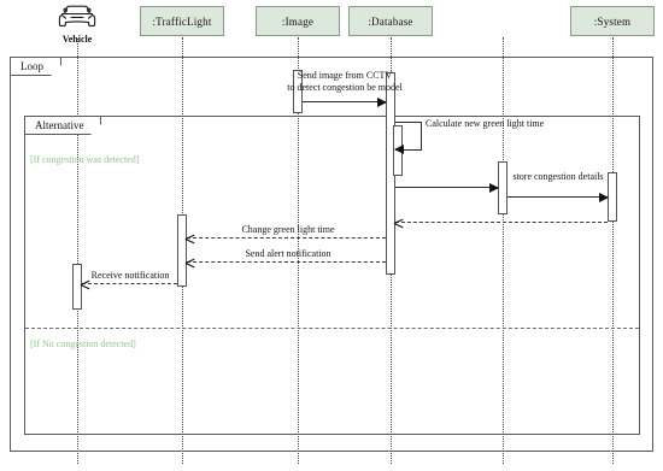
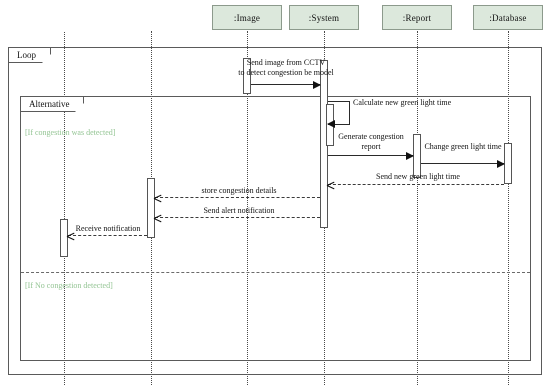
- Vehicle
- :TrafficLight
  :Image
- :Database
+ :System
+ :Report
- :System
+ :Database
  Loop
  Alternative
  [If congestion was detected]
  [If No congestion detected]
  Send image from CCTV
  to detect congestion be model
  Calculate new green light time
+ Generate congestion
+ report
- store congestion details
+ Change green light time
+ Send new green light time
- Change green light time
+ store congestion details
  Send alert notification
  Receive notification
